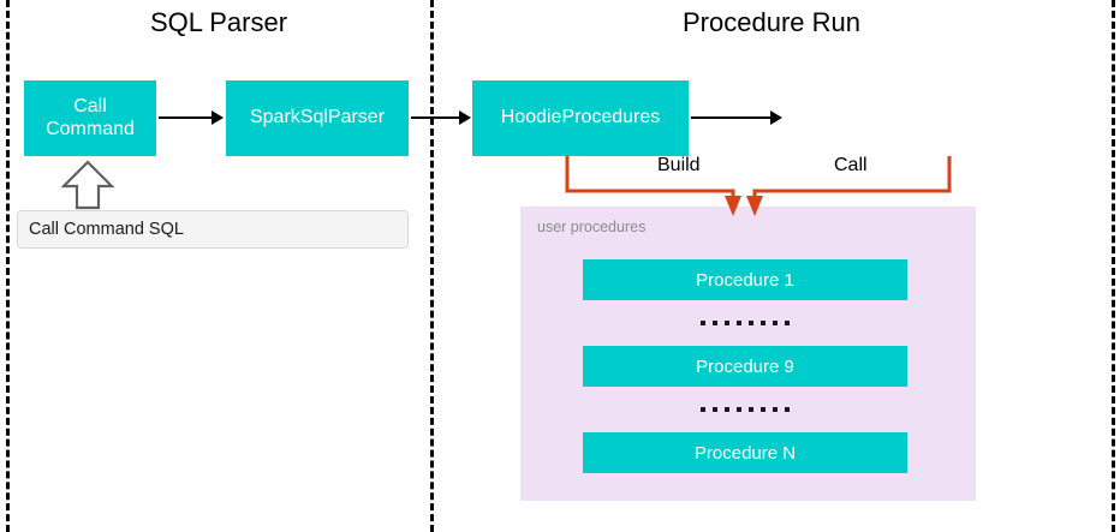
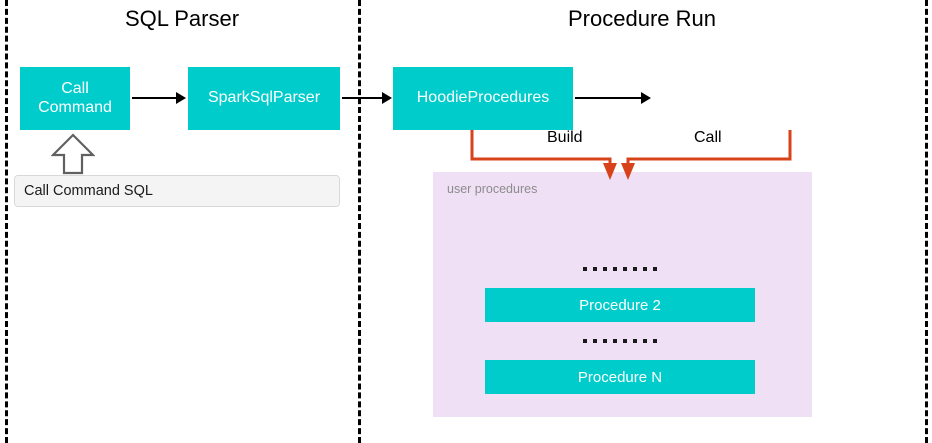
  SQL Parser
  Procedure Run
  Call
  Command
  SparkSqlParser
  Call Command SQL
  HoodieProcedures
  user procedures
- Procedure 1
- Procedure 9
+ Procedure 2
  Procedure N
  Build
  Call
